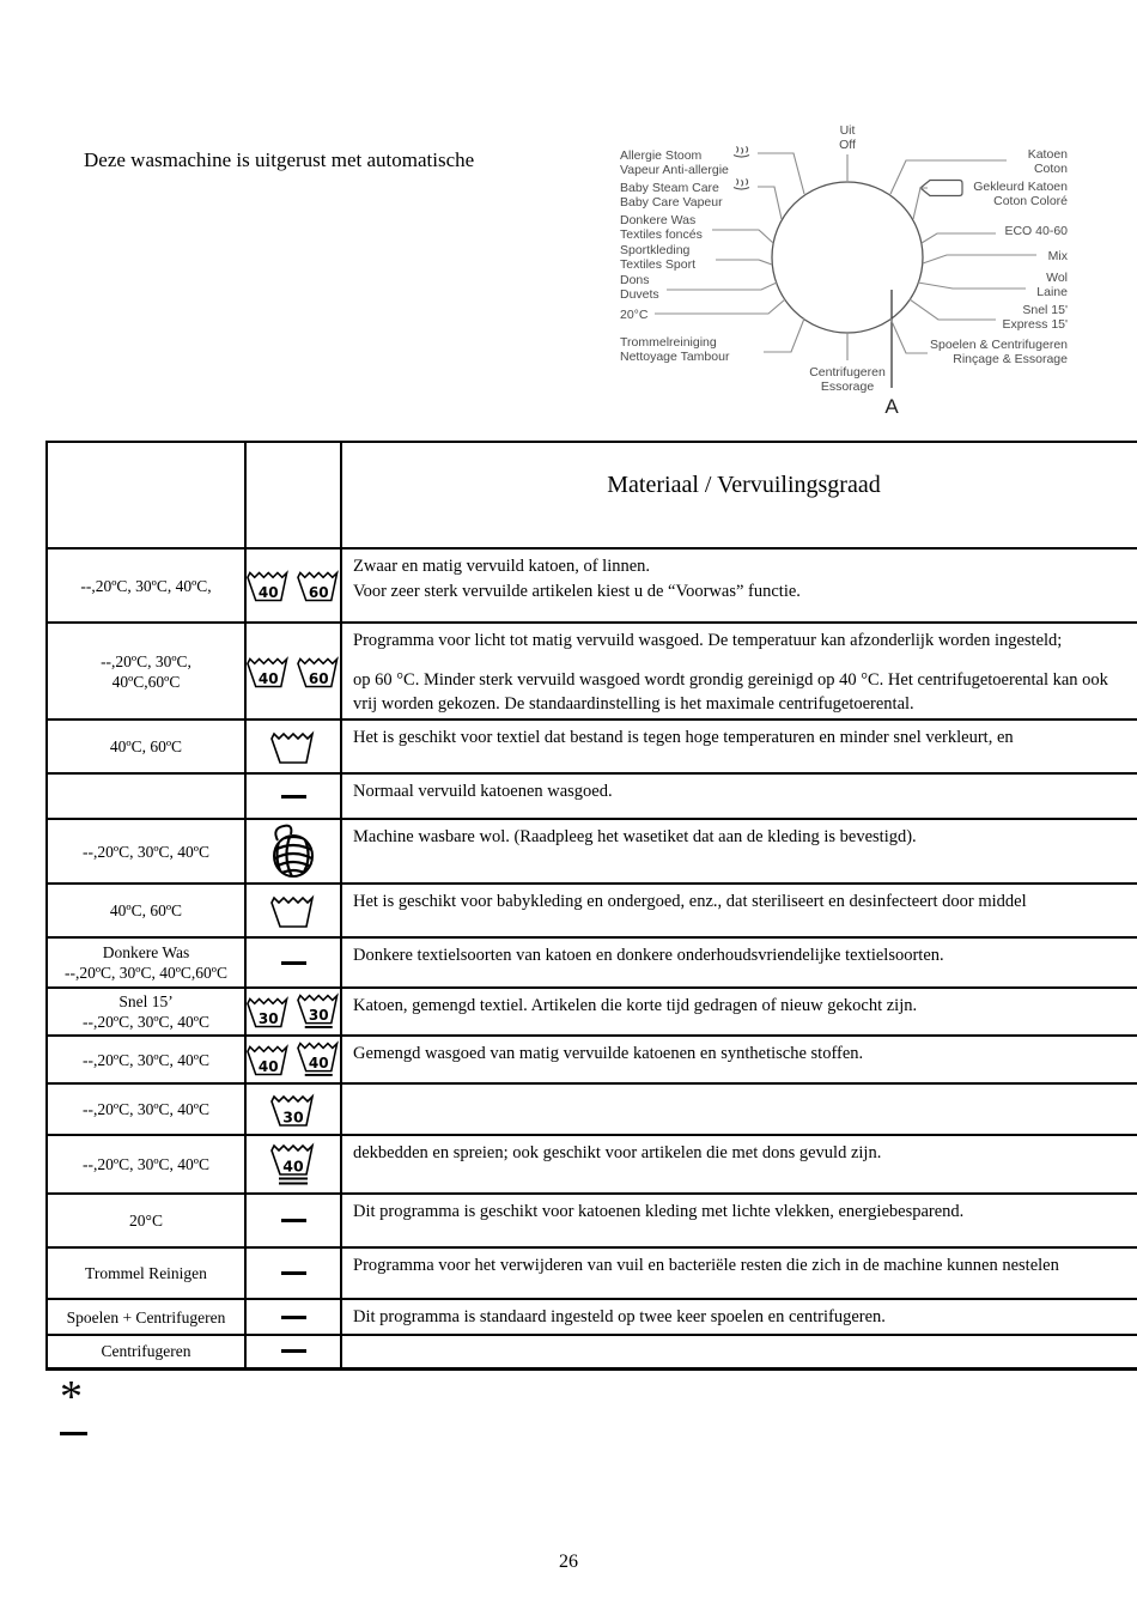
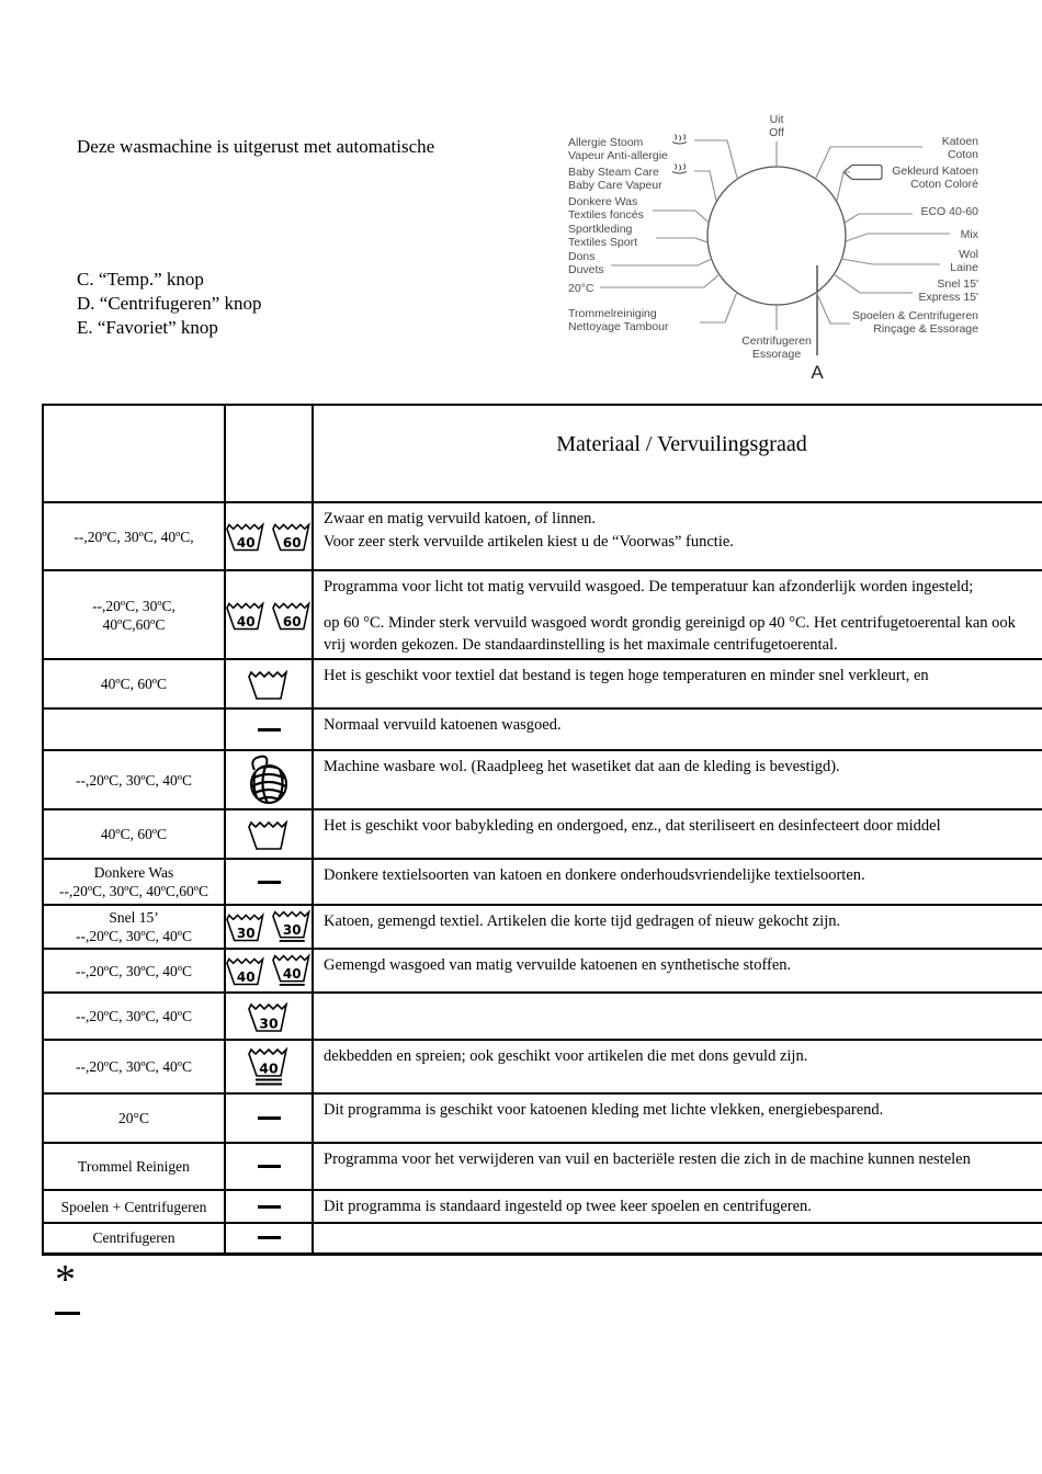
  Deze wasmachine is uitgerust met automatische
+ C. “Temp.” knop
+ D. “Centrifugeren” knop
+ E. “Favoriet” knop
  Uit
  Off
  Allergie Stoom
  Vapeur Anti-allergie
  Baby Steam Care
  Baby Care Vapeur
  Donkere Was
  Textiles foncés
  Sportkleding
  Textiles Sport
  Dons
  Duvets
  20°C
  Trommelreiniging
  Nettoyage Tambour
  Centrifugeren
  Essorage
  A
  Katoen
  Coton
  Gekleurd Katoen
  Coton Coloré
  ECO 40-60
  Mix
  Wol
  Laine
  Snel 15'
  Express 15'
  Spoelen & Centrifugeren
  Rinçage & Essorage
  		Materiaal / Vervuilingsgraad
  --,20ºC, 30ºC, 40ºC,	40 60	Zwaar en matig vervuild katoen, of linnen.Voor zeer sterk vervuilde artikelen kiest u de “Voorwas” functie.
  --,20ºC, 30ºC, 40ºC,60ºC	40 60	Programma voor licht tot matig vervuild wasgoed. De temperatuur kan afzonderlijk worden ingesteld;op 60 °C. Minder sterk vervuild wasgoed wordt grondig gereinigd op 40 °C. Het centrifugetoerental kan ook vrij worden gekozen. De standaardinstelling is het maximale centrifugetoerental.
  40ºC, 60ºC		Het is geschikt voor textiel dat bestand is tegen hoge temperaturen en minder snel verkleurt, en
  		Normaal vervuild katoenen wasgoed.
  --,20ºC, 30ºC, 40ºC		Machine wasbare wol. (Raadpleeg het wasetiket dat aan de kleding is bevestigd).
  40ºC, 60ºC		Het is geschikt voor babykleding en ondergoed, enz., dat steriliseert en desinfecteert door middel
  Donkere Was --,20ºC, 30ºC, 40ºC,60ºC		Donkere textielsoorten van katoen en donkere onderhoudsvriendelijke textielsoorten.
  Snel 15’ --,20ºC, 30ºC, 40ºC	30 30	Katoen, gemengd textiel. Artikelen die korte tijd gedragen of nieuw gekocht zijn.
  --,20ºC, 30ºC, 40ºC	40 40	Gemengd wasgoed van matig vervuilde katoenen en synthetische stoffen.
  --,20ºC, 30ºC, 40ºC	30
  --,20ºC, 30ºC, 40ºC	40	dekbedden en spreien; ook geschikt voor artikelen die met dons gevuld zijn.
  20°C		Dit programma is geschikt voor katoenen kleding met lichte vlekken, energiebesparend.
  Trommel Reinigen		Programma voor het verwijderen van vuil en bacteriële resten die zich in de machine kunnen nestelen
  Spoelen + Centrifugeren		Dit programma is standaard ingesteld op twee keer spoelen en centrifugeren.
  Centrifugeren
  *
- 26
